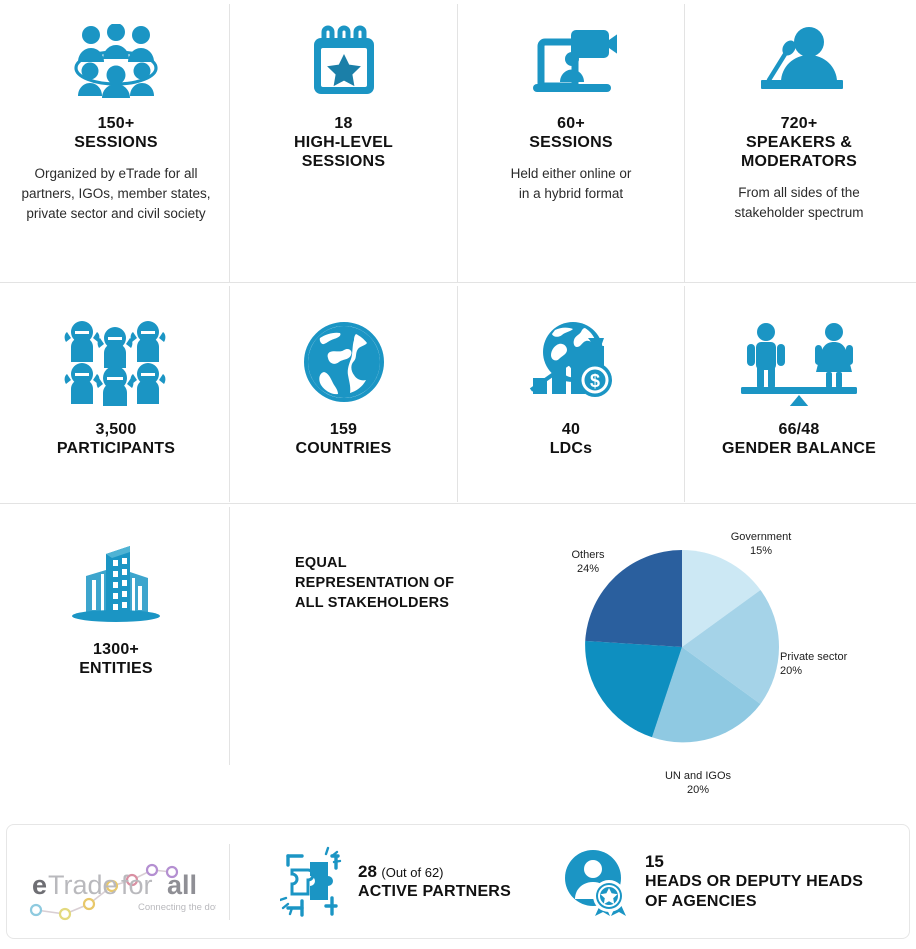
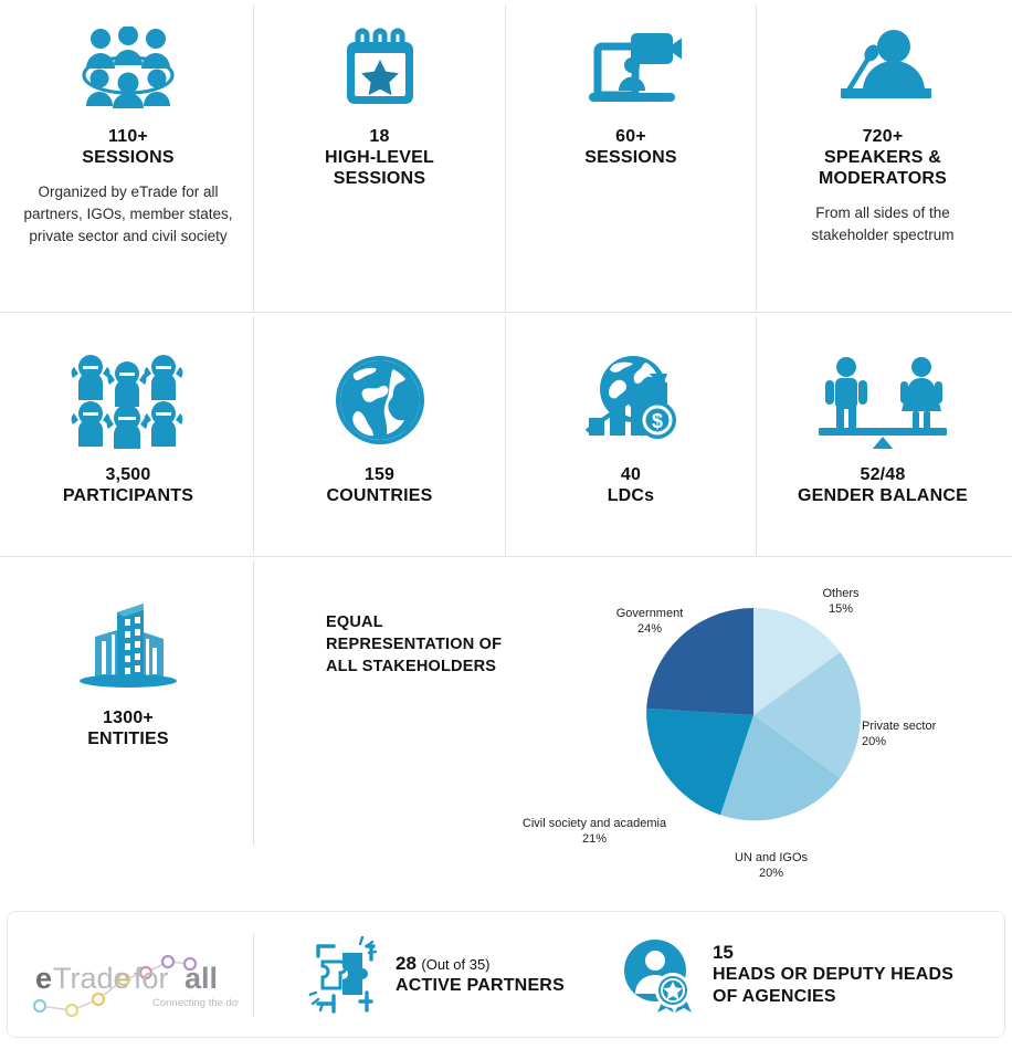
- 150+
+ 110+
  SESSIONS
  Organized by eTrade for all
  partners, IGOs, member states,
  private sector and civil society
  18
  HIGH-LEVEL
  SESSIONS
  60+
  SESSIONS
- Held either online or
- in a hybrid format
  720+
  SPEAKERS &
  MODERATORS
  From all sides of the
  stakeholder spectrum
  3,500
  PARTICIPANTS
  159
  COUNTRIES
  $
  40
  LDCs
- 66/48
+ 52/48
  GENDER BALANCE
  1300+
  ENTITIES
  EQUAL
  REPRESENTATION OF
  ALL STAKEHOLDERS
- Government
+ Others
  15%
  Private sector
  20%
  UN and IGOs
  20%
+ Civil society and academia
+ 21%
- Others
+ Government
  24%
  e
  Trade
  for
  all
  Connecting the do
- 28 (Out of 62)
+ 28 (Out of 35)
  ACTIVE PARTNERS
  15
  HEADS OR DEPUTY HEADS
  OF AGENCIES
